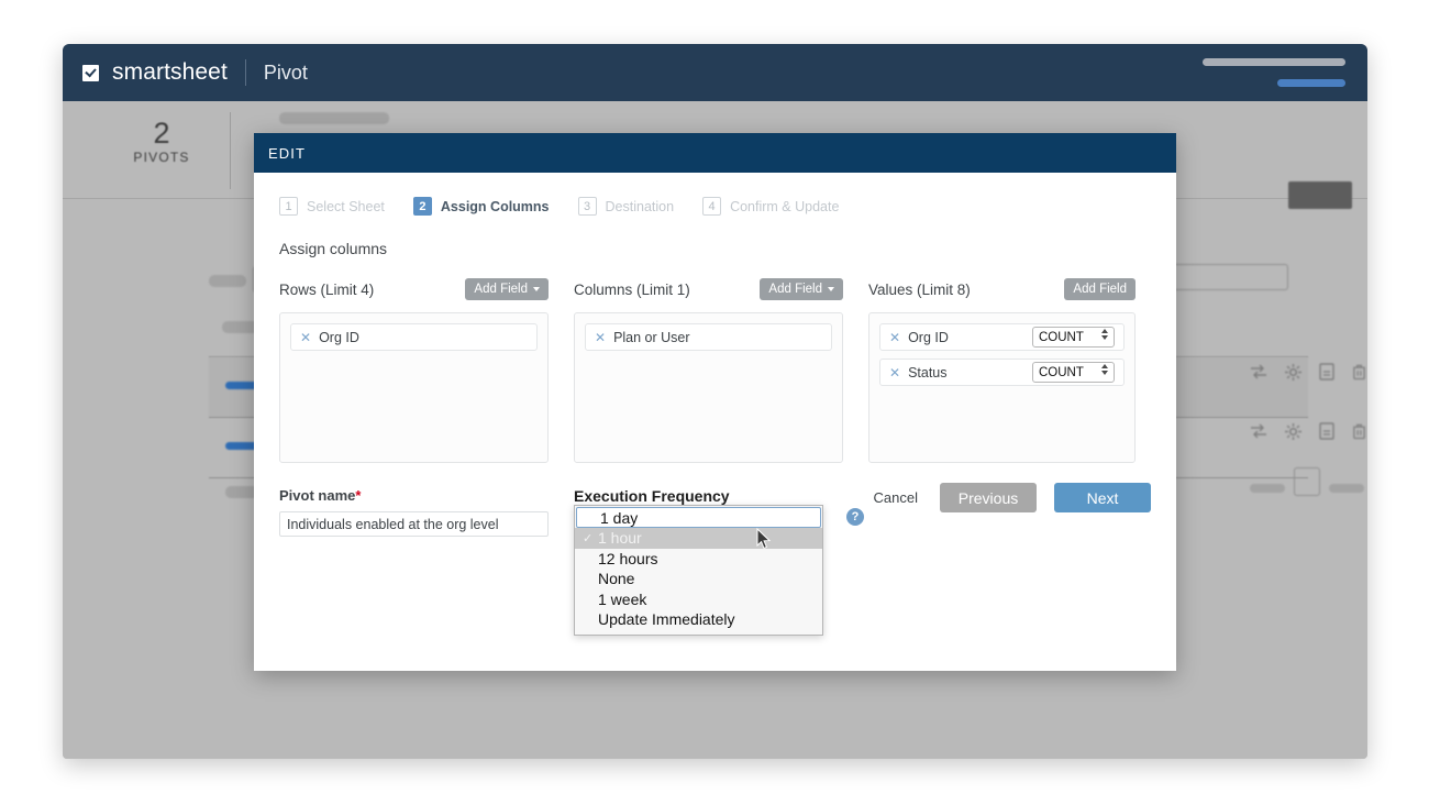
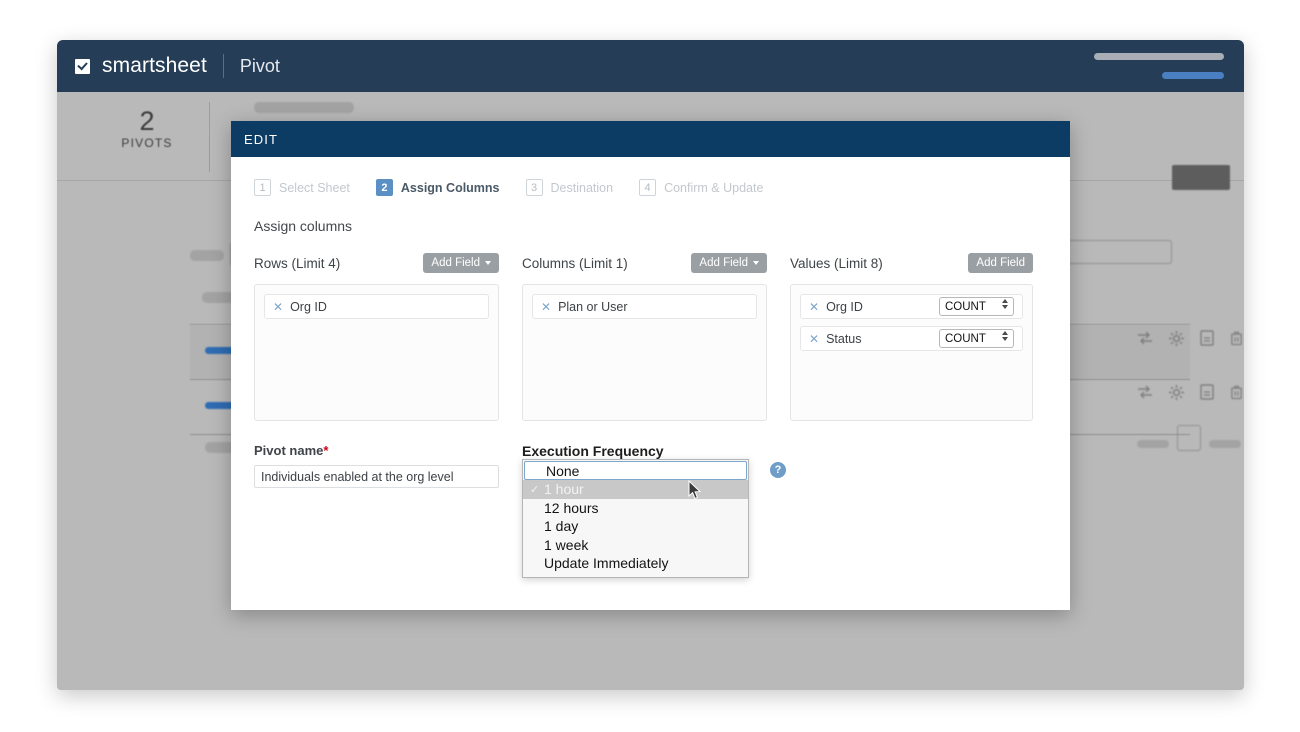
  smartsheet
  Pivot
  2
  PIVOTS
  EDIT
  1
  Select Sheet
  2
  Assign Columns
  3
  Destination
  4
  Confirm & Update
  Assign columns
  Rows (Limit 4)
  Add Field
  ✕
  Org ID
  Columns (Limit 1)
  Add Field
  ✕
  Plan or User
  Values (Limit 8)
  Add Field
  ✕
  Org ID
  COUNT
  ✕
  Status
  COUNT
  Pivot name*
  Individuals enabled at the org level
  Execution Frequency
- 1 day
+ None
  ✓
  1 hour
  12 hours
- None
+ 1 day
  1 week
  Update Immediately
  ?
- Cancel
- Previous
- Next
